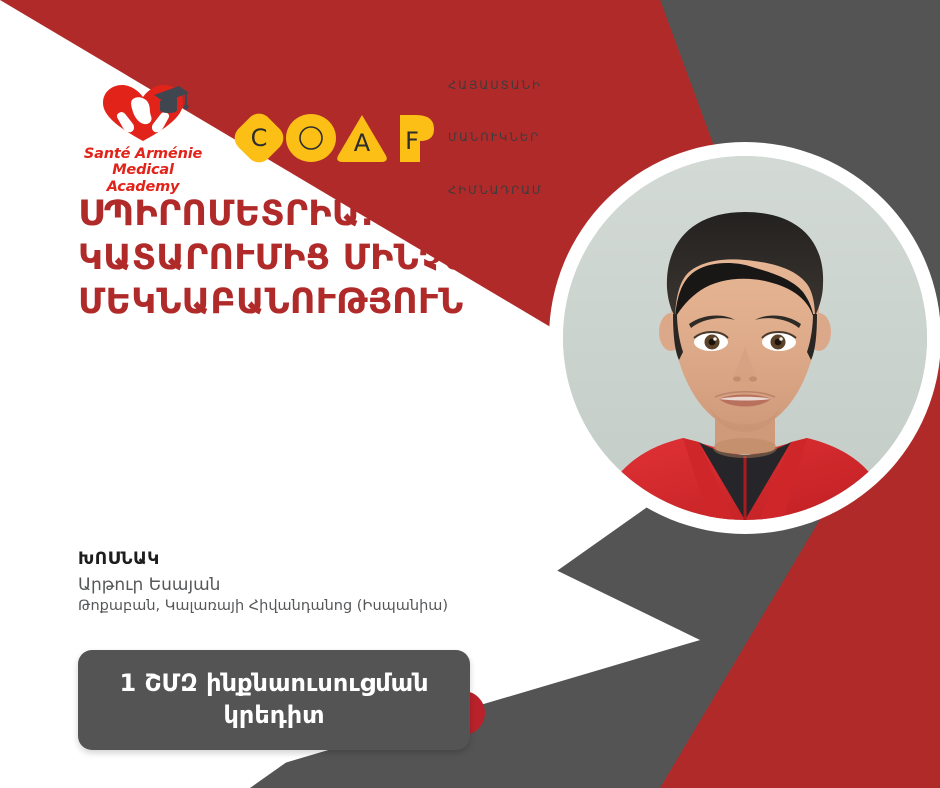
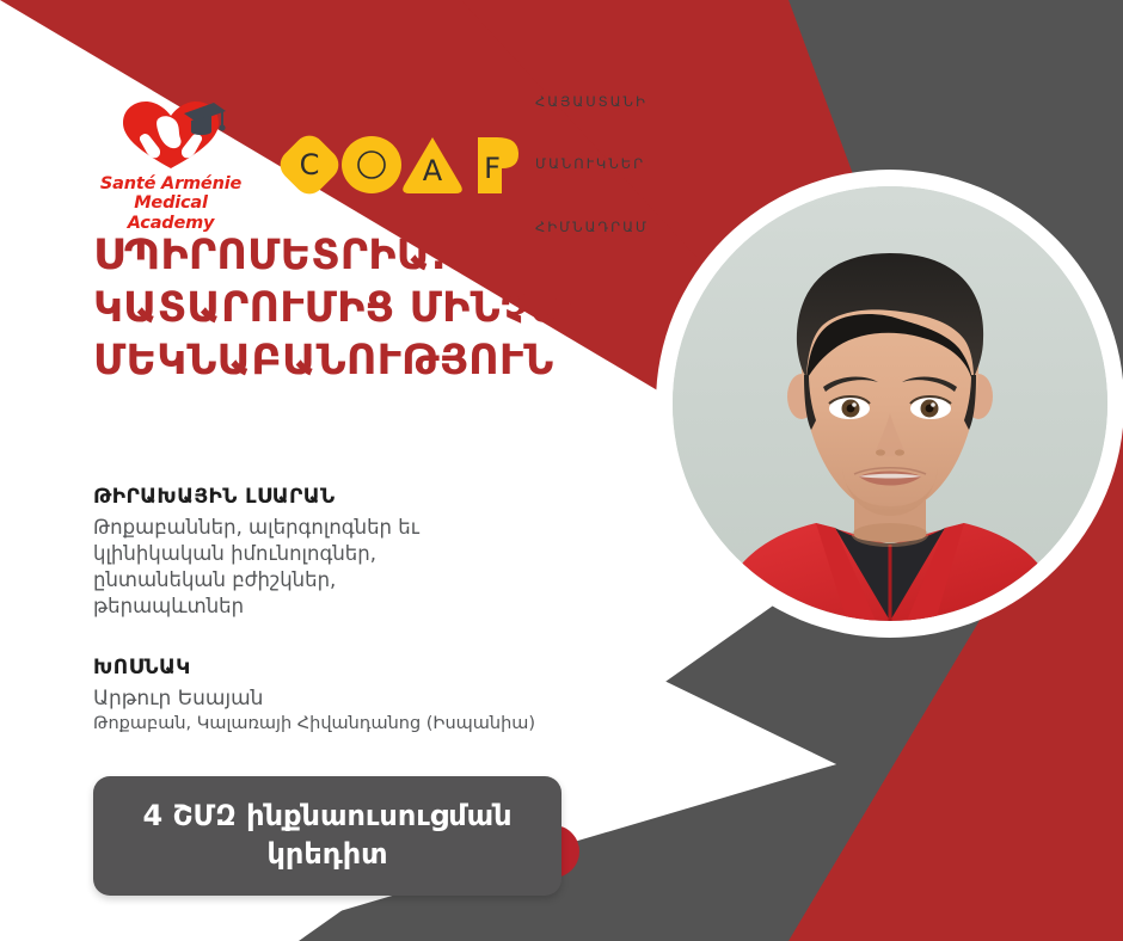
  Santé Arménie
  Medical Academy
  C
  A
  F
  ՀԱՅԱՍՏԱՆԻ
  ՄԱՆՈՒԿՆԵՐ
  ՀԻՄՆԱԴՐԱՄ
  ՍՊԻՐՈՄԵՏՐԻԱ.
  ԿԱՏԱՐՈՒՄԻՑ ՄԻՆՉԵՒ
  ՄԵԿՆԱԲԱՆՈՒԹՅՈՒՆ
+ ԹԻՐԱԽԱՅԻՆ ԼՍԱՐԱՆ
+ Թոքաբաններ, ալերգոլոգներ եւ
+ կլինիկական իմունոլոգներ,
+ ընտանեկան բժիշկներ,
+ թերապևտներ
  ԽՈՍՆԱԿ
  Արթուր Եսայան
  Թոքաբան, Կալառայի Հիվանդանոց (Իսպանիա)
- 1 ՇՄԶ ինքնաուսուցման
+ 4 ՇՄԶ ինքնաուսուցման
  կրեդիտ
